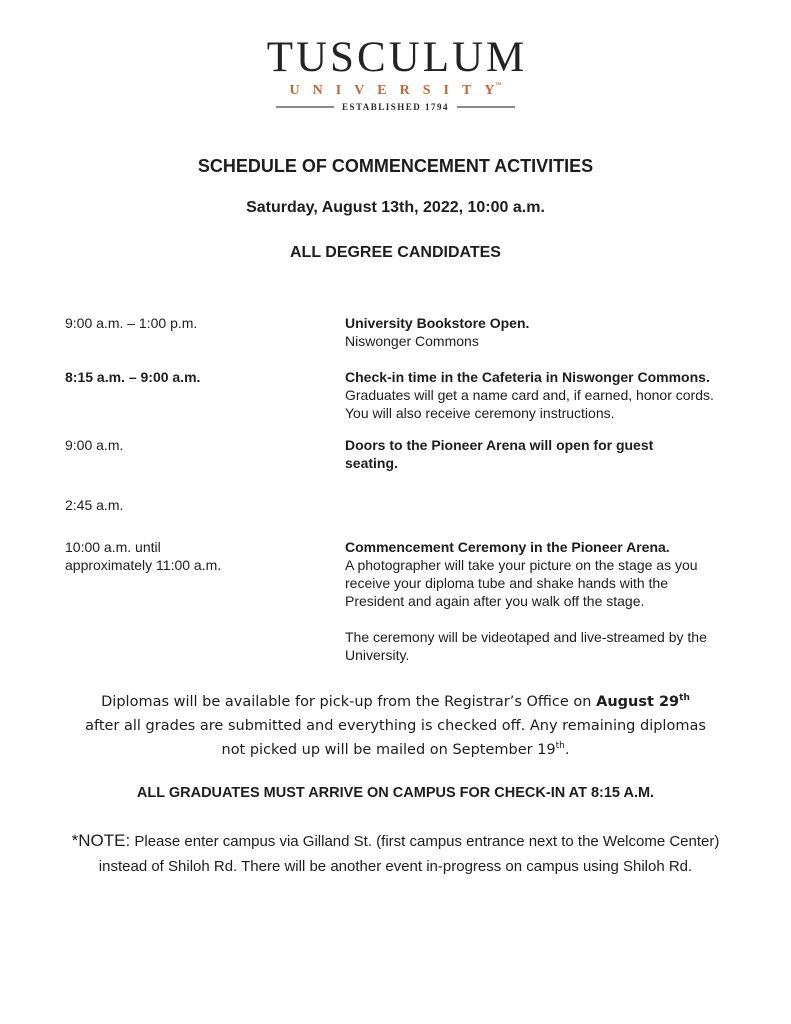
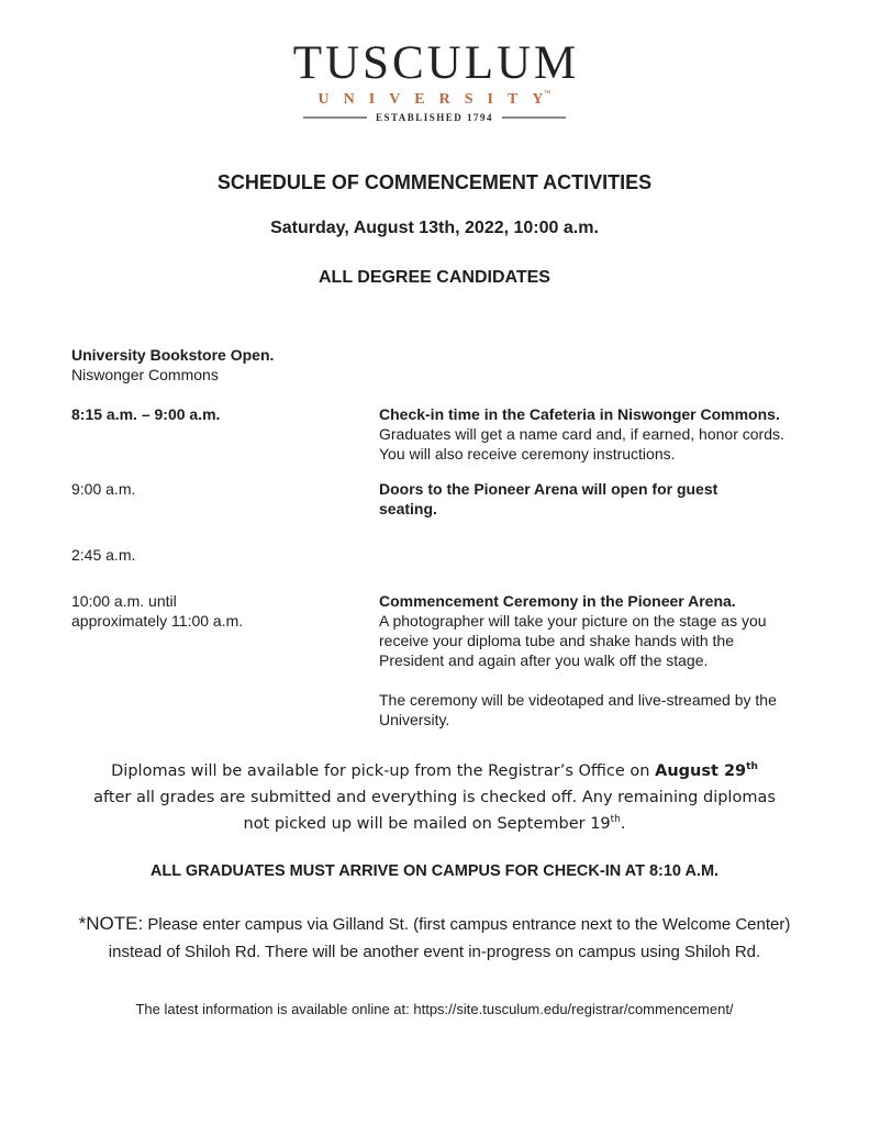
  TUSCULUM
  UNIVERSITY
  ESTABLISHED 1794
  SCHEDULE OF COMMENCEMENT ACTIVITIES
  Saturday, August 13th, 2022, 10:00 a.m.
  ALL DEGREE CANDIDATES
- 9:00 a.m. – 1:00 p.m.
  University Bookstore Open.
  Niswonger Commons
  8:15 a.m. – 9:00 a.m.
  Check-in time in the Cafeteria in Niswonger Commons.
  Graduates will get a name card and, if earned, honor cords.
  You will also receive ceremony instructions.
  9:00 a.m.
  Doors to the Pioneer Arena will open for guest
  seating.
  2:45 a.m.
  10:00 a.m. until
  approximately 11:00 a.m.
  Commencement Ceremony in the Pioneer Arena.
  A photographer will take your picture on the stage as you
  receive your diploma tube and shake hands with the
  President and again after you walk off the stage.
  The ceremony will be videotaped and live-streamed by the
  University.
  Diplomas will be available for pick-up from the Registrar’s Office on August 29th
  after all grades are submitted and everything is checked off. Any remaining diplomas
  not picked up will be mailed on September 19th.
- ALL GRADUATES MUST ARRIVE ON CAMPUS FOR CHECK-IN AT 8:15 A.M.
+ ALL GRADUATES MUST ARRIVE ON CAMPUS FOR CHECK-IN AT 8:10 A.M.
  *NOTE: Please enter campus via Gilland St. (first campus entrance next to the Welcome Center)
  instead of Shiloh Rd. There will be another event in-progress on campus using Shiloh Rd.
+ The latest information is available online at: https://site.tusculum.edu/registrar/commencement/
